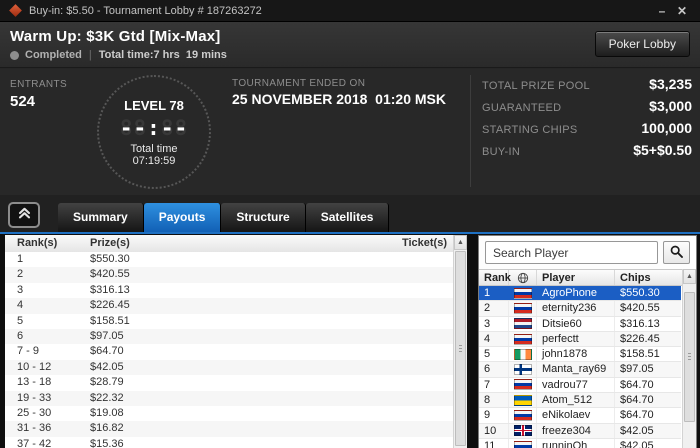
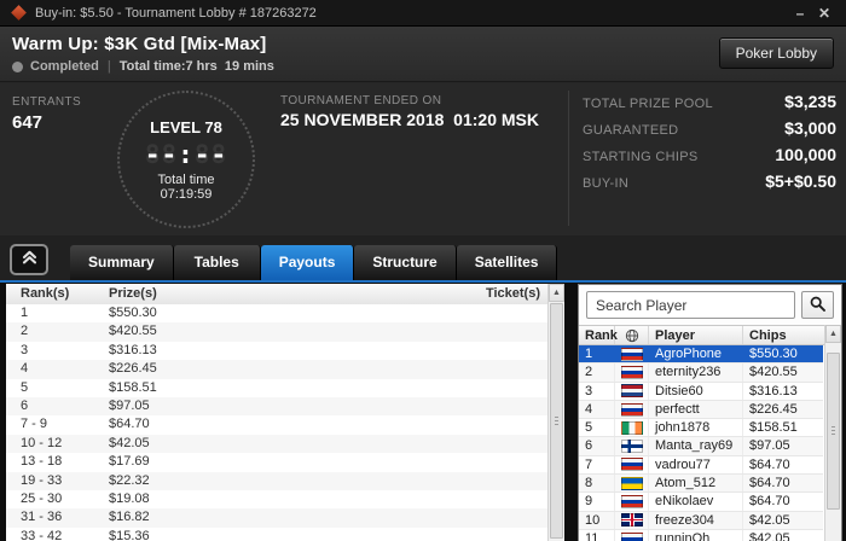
  Buy-in: $5.50 - Tournament Lobby # 187263272
  –
  ✕
  Warm Up: $3K Gtd [Mix-Max]
  Completed
  |
  Total time:7 hrs 19 mins
  Poker Lobby
  ENTRANTS
- 524
+ 647
  LEVEL 78
  88:88
  --:--
  Total time
  07:19:59
  TOURNAMENT ENDED ON
  25 NOVEMBER 2018 01:20 MSK
  TOTAL PRIZE POOL
  $3,235
  GUARANTEED
  $3,000
  STARTING CHIPS
  100,000
  BUY-IN
  $5+$0.50
  Summary
+ Tables
  Payouts
  Structure
  Satellites
  Rank(s)
  Prize(s)
  Ticket(s)
  1
  $550.30
  2
  $420.55
  3
  $316.13
  4
  $226.45
  5
  $158.51
  6
  $97.05
  7 - 9
  $64.70
  10 - 12
  $42.05
  13 - 18
- $28.79
+ $17.69
  19 - 33
  $22.32
  25 - 30
  $19.08
  31 - 36
  $16.82
- 37 - 42
+ 33 - 42
  $15.36
  Search Player
  Rank
  Player
  Chips
  1
  AgroPhone
  $550.30
  2
  eternity236
  $420.55
  3
  Ditsie60
  $316.13
  4
  perfectt
  $226.45
  5
  john1878
  $158.51
  6
  Manta_ray69
  $97.05
  7
  vadrou77
  $64.70
  8
  Atom_512
  $64.70
  9
  eNikolaev
  $64.70
  10
  freeze304
  $42.05
  11
  runninOh
  $42.05
